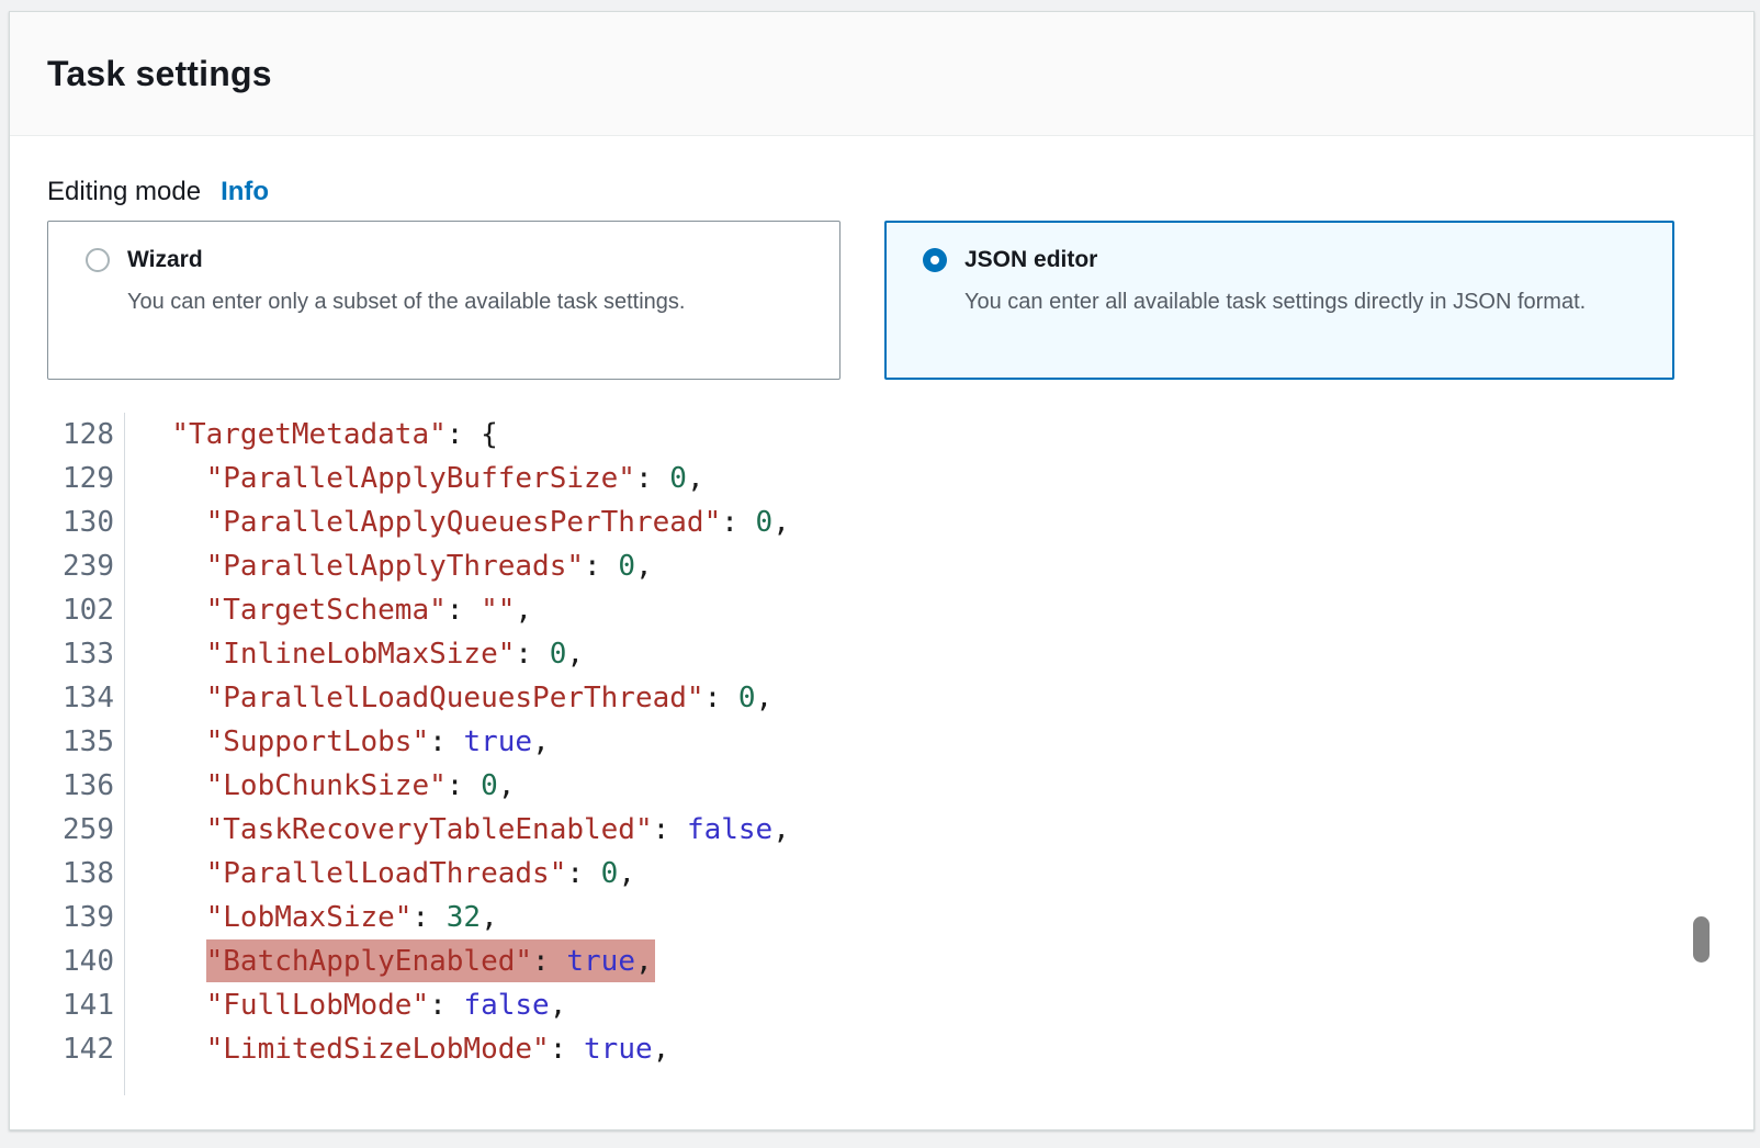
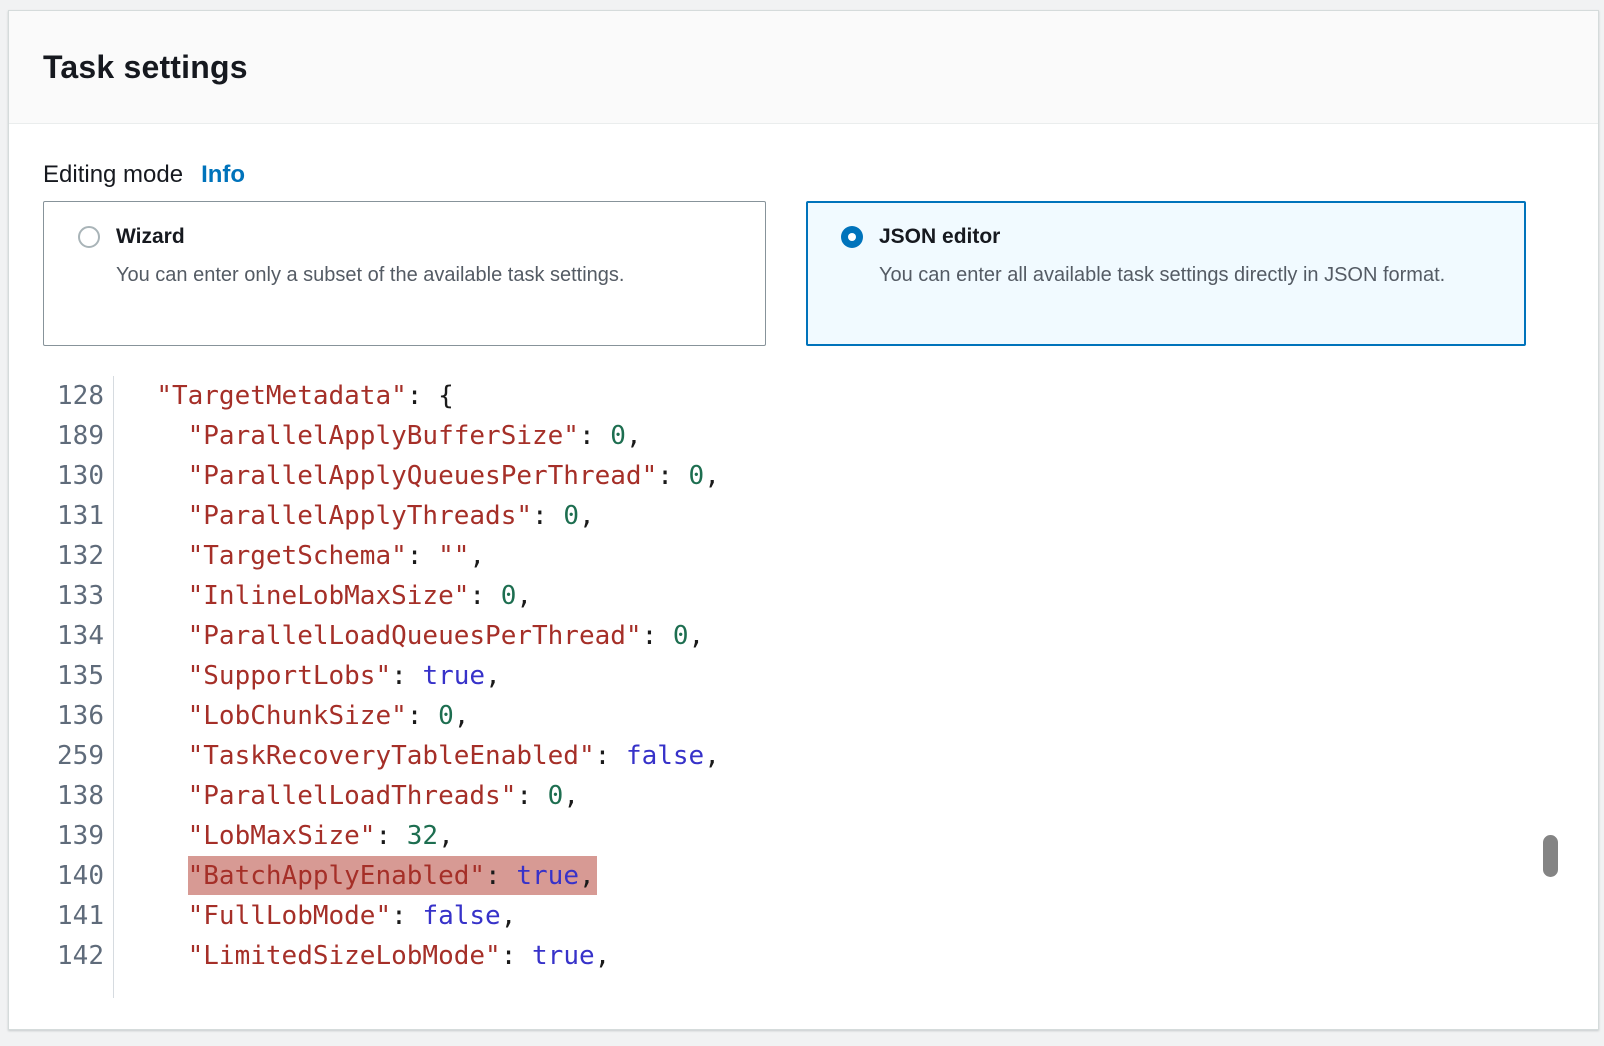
  Task settings
  Editing mode
  Info
  Wizard
  You can enter only a subset of the available task settings.
  JSON editor
  You can enter all available task settings directly in JSON format.
  128
  "TargetMetadata": {
- 129
+ 189
  "ParallelApplyBufferSize": 0,
  130
  "ParallelApplyQueuesPerThread": 0,
- 239
+ 131
  "ParallelApplyThreads": 0,
- 102
+ 132
  "TargetSchema": "",
  133
  "InlineLobMaxSize": 0,
  134
  "ParallelLoadQueuesPerThread": 0,
  135
  "SupportLobs": true,
  136
  "LobChunkSize": 0,
  259
  "TaskRecoveryTableEnabled": false,
  138
  "ParallelLoadThreads": 0,
  139
  "LobMaxSize": 32,
  140
  "BatchApplyEnabled": true,
  141
  "FullLobMode": false,
  142
  "LimitedSizeLobMode": true,
